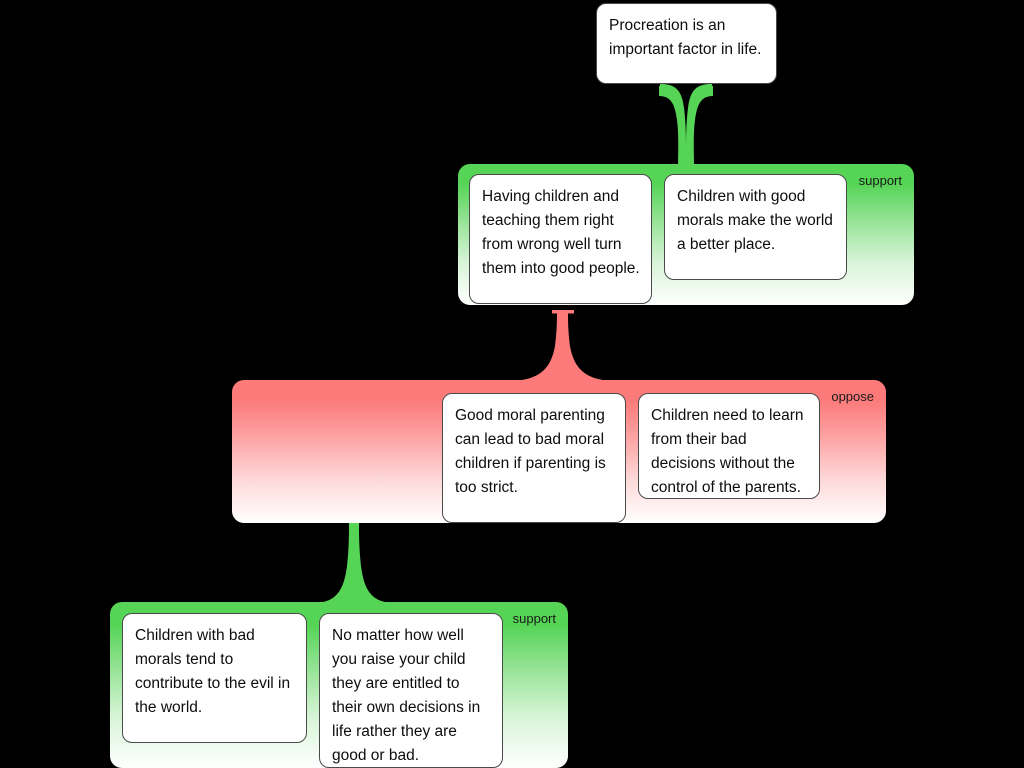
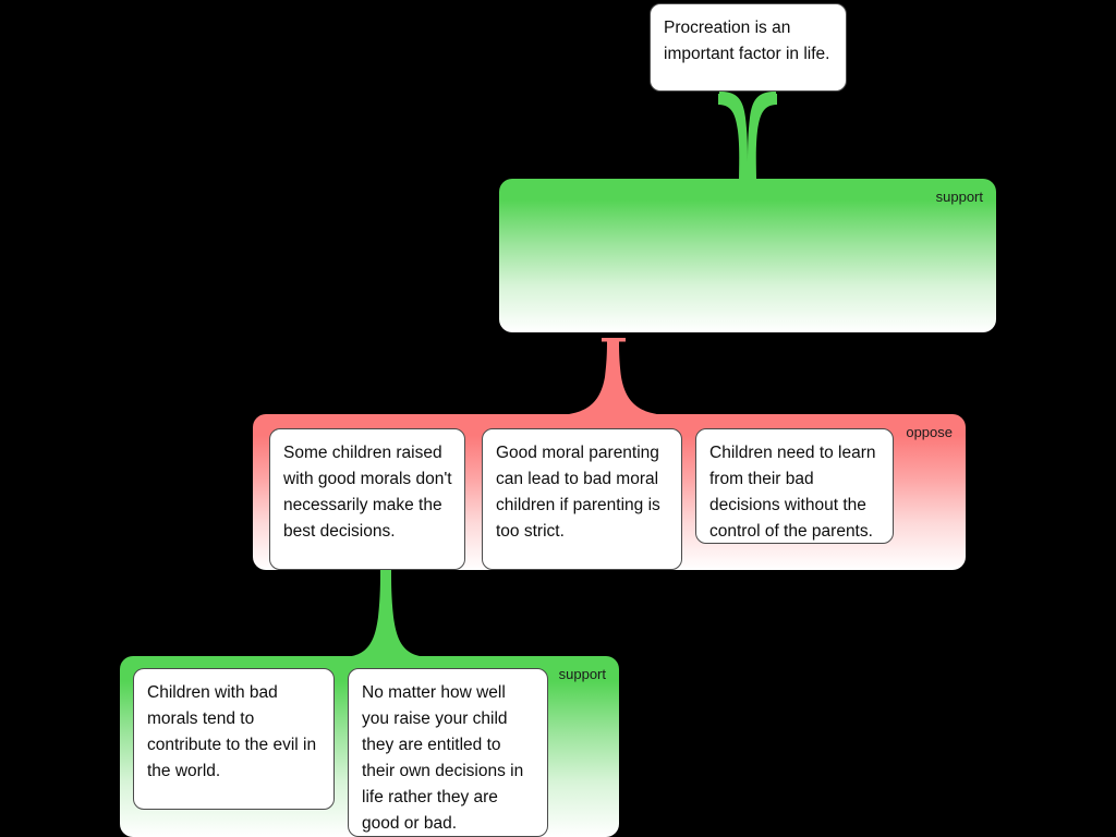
  Procreation is an important factor in life.
  support
- Having children and teaching them right from wrong well turn them into good people.
- Children with good morals make the world a better place.
  oppose
+ Some children raised with good morals don't necessarily make the best decisions.
  Good moral parenting can lead to bad moral children if parenting is too strict.
  Children need to learn from their bad decisions without the control of the parents.
  support
  Children with bad morals tend to contribute to the evil in the world.
  No matter how well you raise your child they are entitled to their own decisions in life rather they are good or bad.
